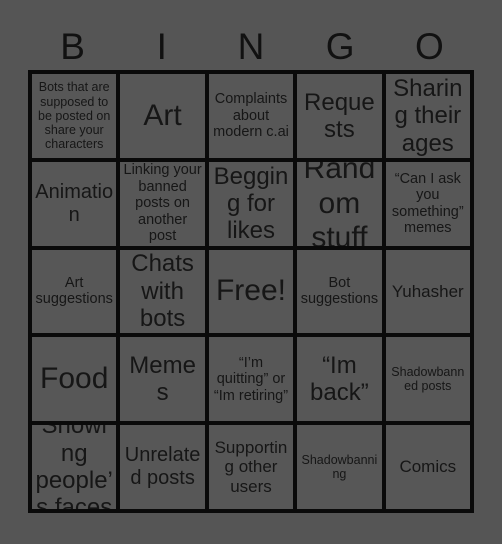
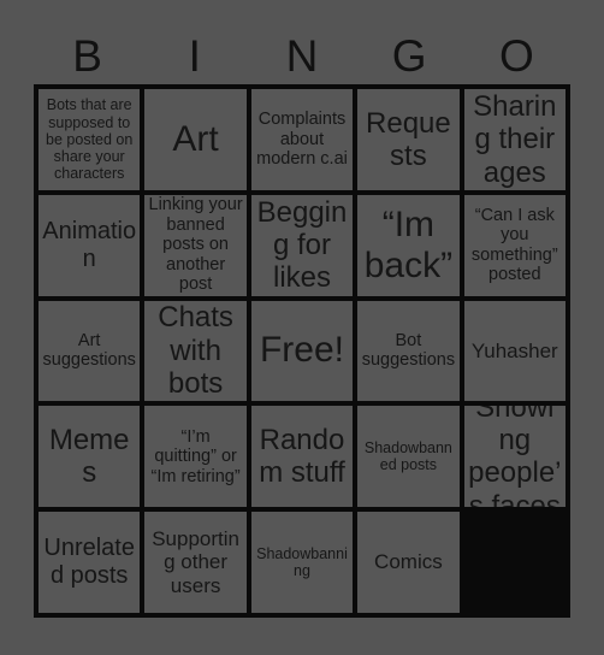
  B
  I
  N
  G
  O
  Bots that are supposed to be posted on share your characters
  Art
  Complaints about modern c.ai
  Requests
  Sharing their ages
  Animation
  Linking your banned posts on another post
  Begging for likes
- Random stuff
+ “Im back”
- “Can I ask you something” memes
+ “Can I ask you something” posted
  Art suggestions
  Chats with bots
  Free!
  Bot suggestions
  Yuhasher
- Food
  Memes
  “I’m quitting” or “Im retiring”
- “Im back”
+ Random stuff
  Shadowbanned posts
  Showing people’s faces
  Unrelated posts
  Supporting other users
  Shadowbanning
  Comics
